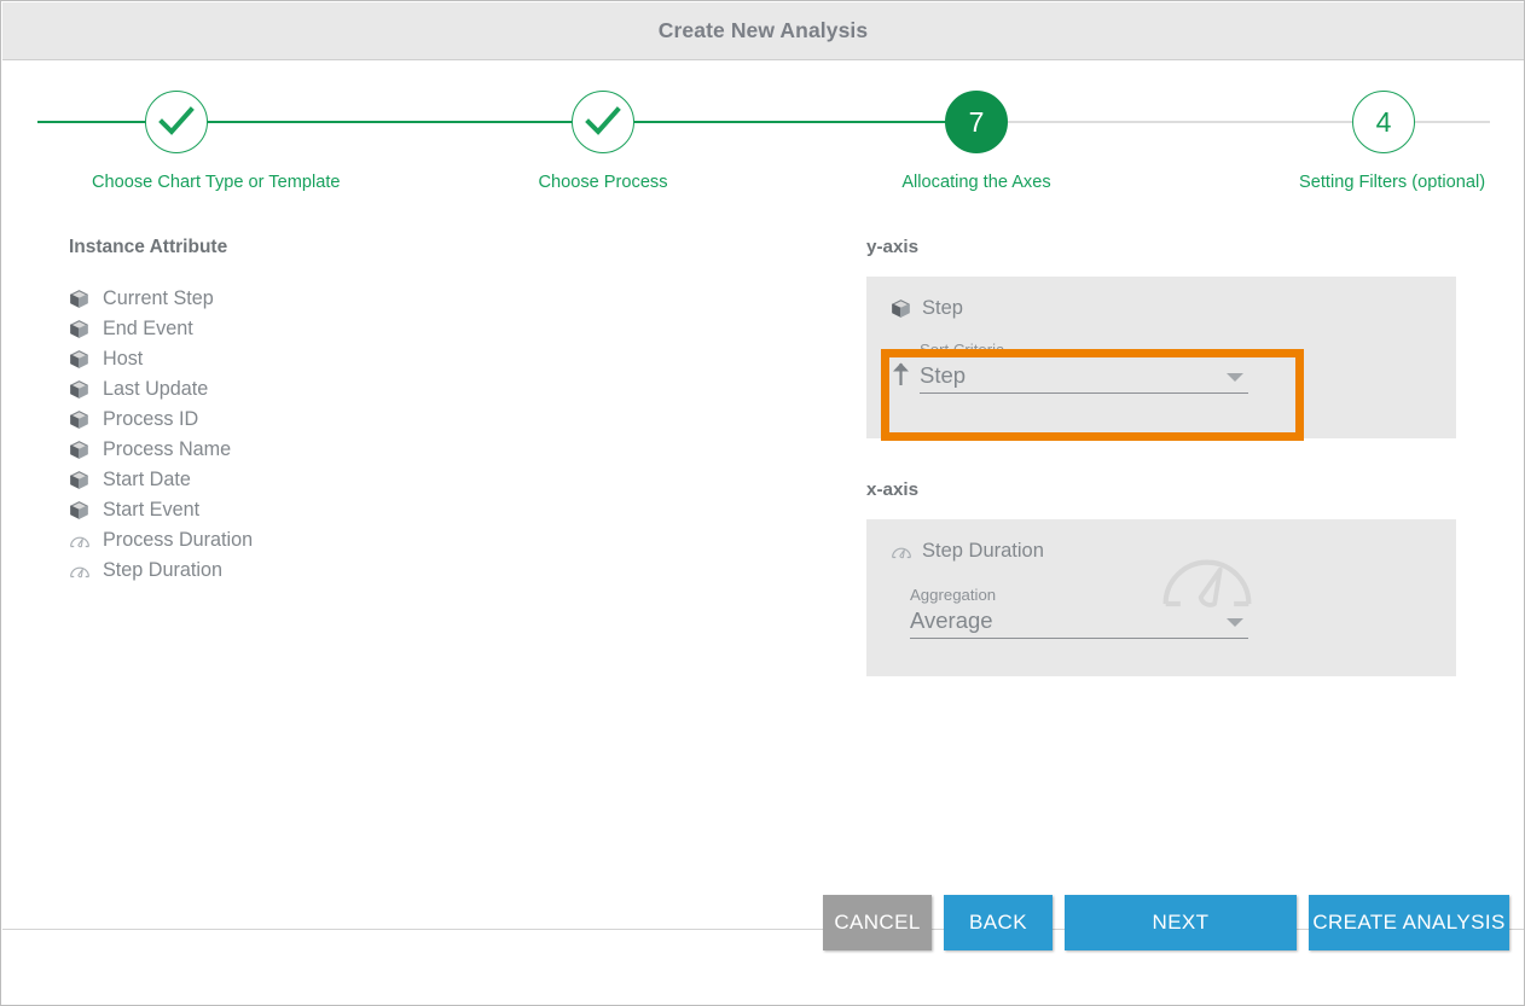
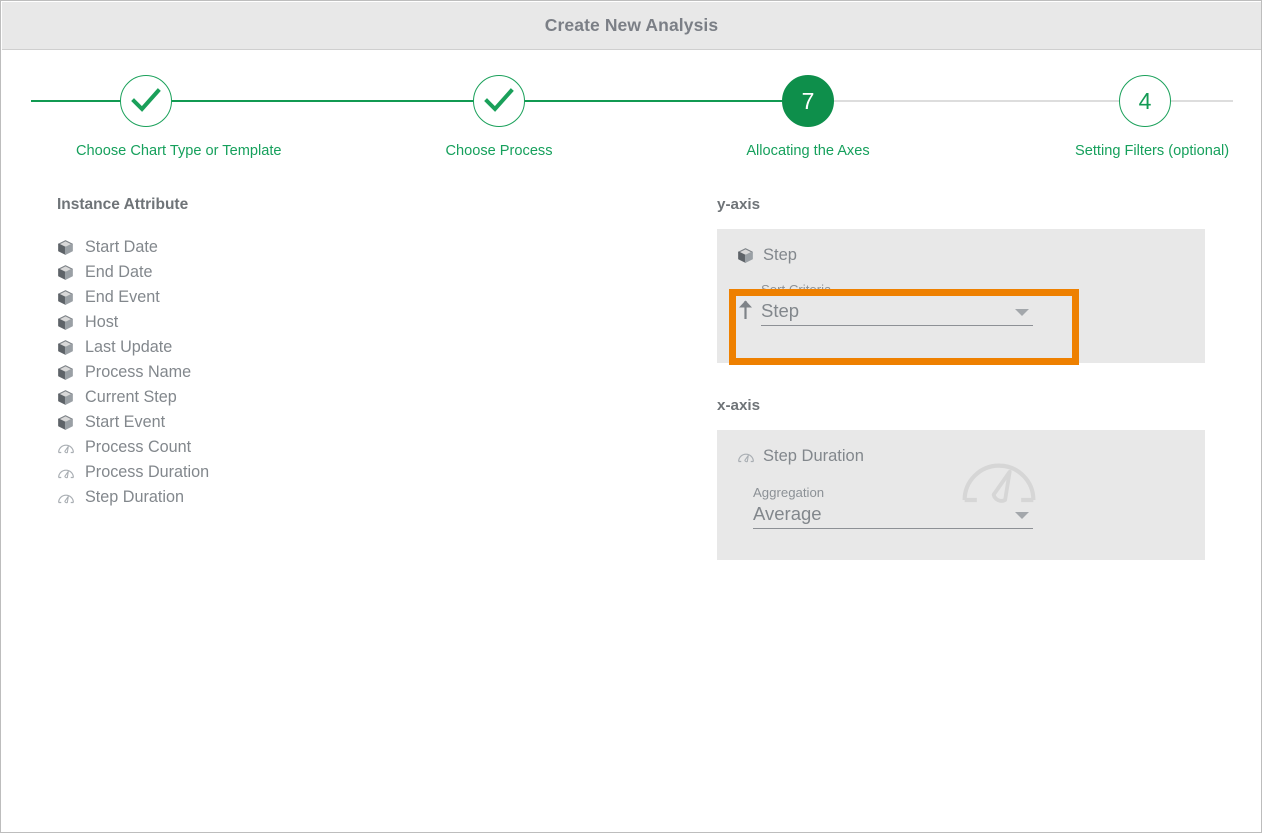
  Create New Analysis
  Choose Chart Type or Template
  Choose Process
  7
  Allocating the Axes
  4
  Setting Filters (optional)
  Instance Attribute
- Current Step
+ Start Date
+ End Date
  End Event
  Host
  Last Update
- Process ID
  Process Name
- Start Date
+ Current Step
  Start Event
+ Process Count
  Process Duration
  Step Duration
  y-axis
  Step
  Sort Criteria
  Step
  x-axis
  Step Duration
  Aggregation
  Average
- CANCEL
- BACK
- NEXT
- CREATE ANALYSIS
